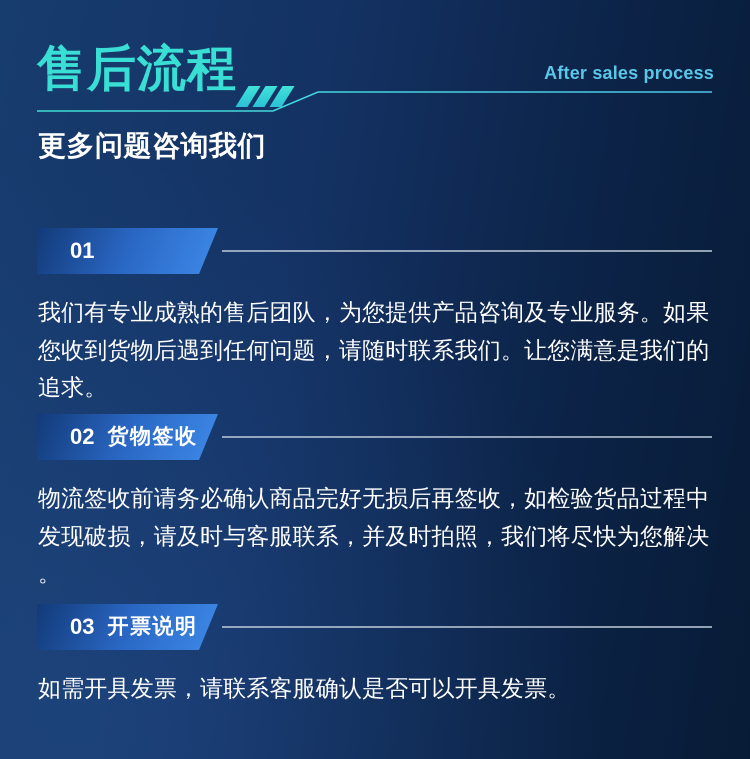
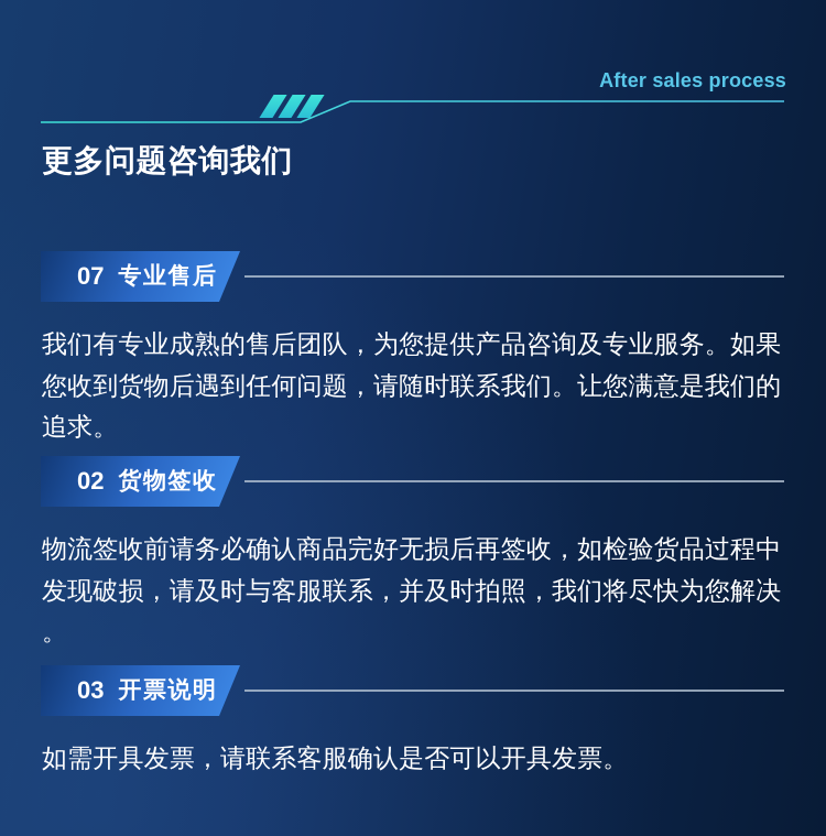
- 售后流程
  After sales process
  更多问题咨询我们
- 01
+ 07
+ 专业售后
  我们有专业成熟的售后团队，为您提供产品咨询及专业服务。如果您收到货物后遇到任何问题，请随时联系我们。让您满意是我们的追求。
  02
  货物签收
  物流签收前请务必确认商品完好无损后再签收，如检验货品过程中发现破损，请及时与客服联系，并及时拍照，我们将尽快为您解决。
  03
  开票说明
  如需开具发票，请联系客服确认是否可以开具发票。
